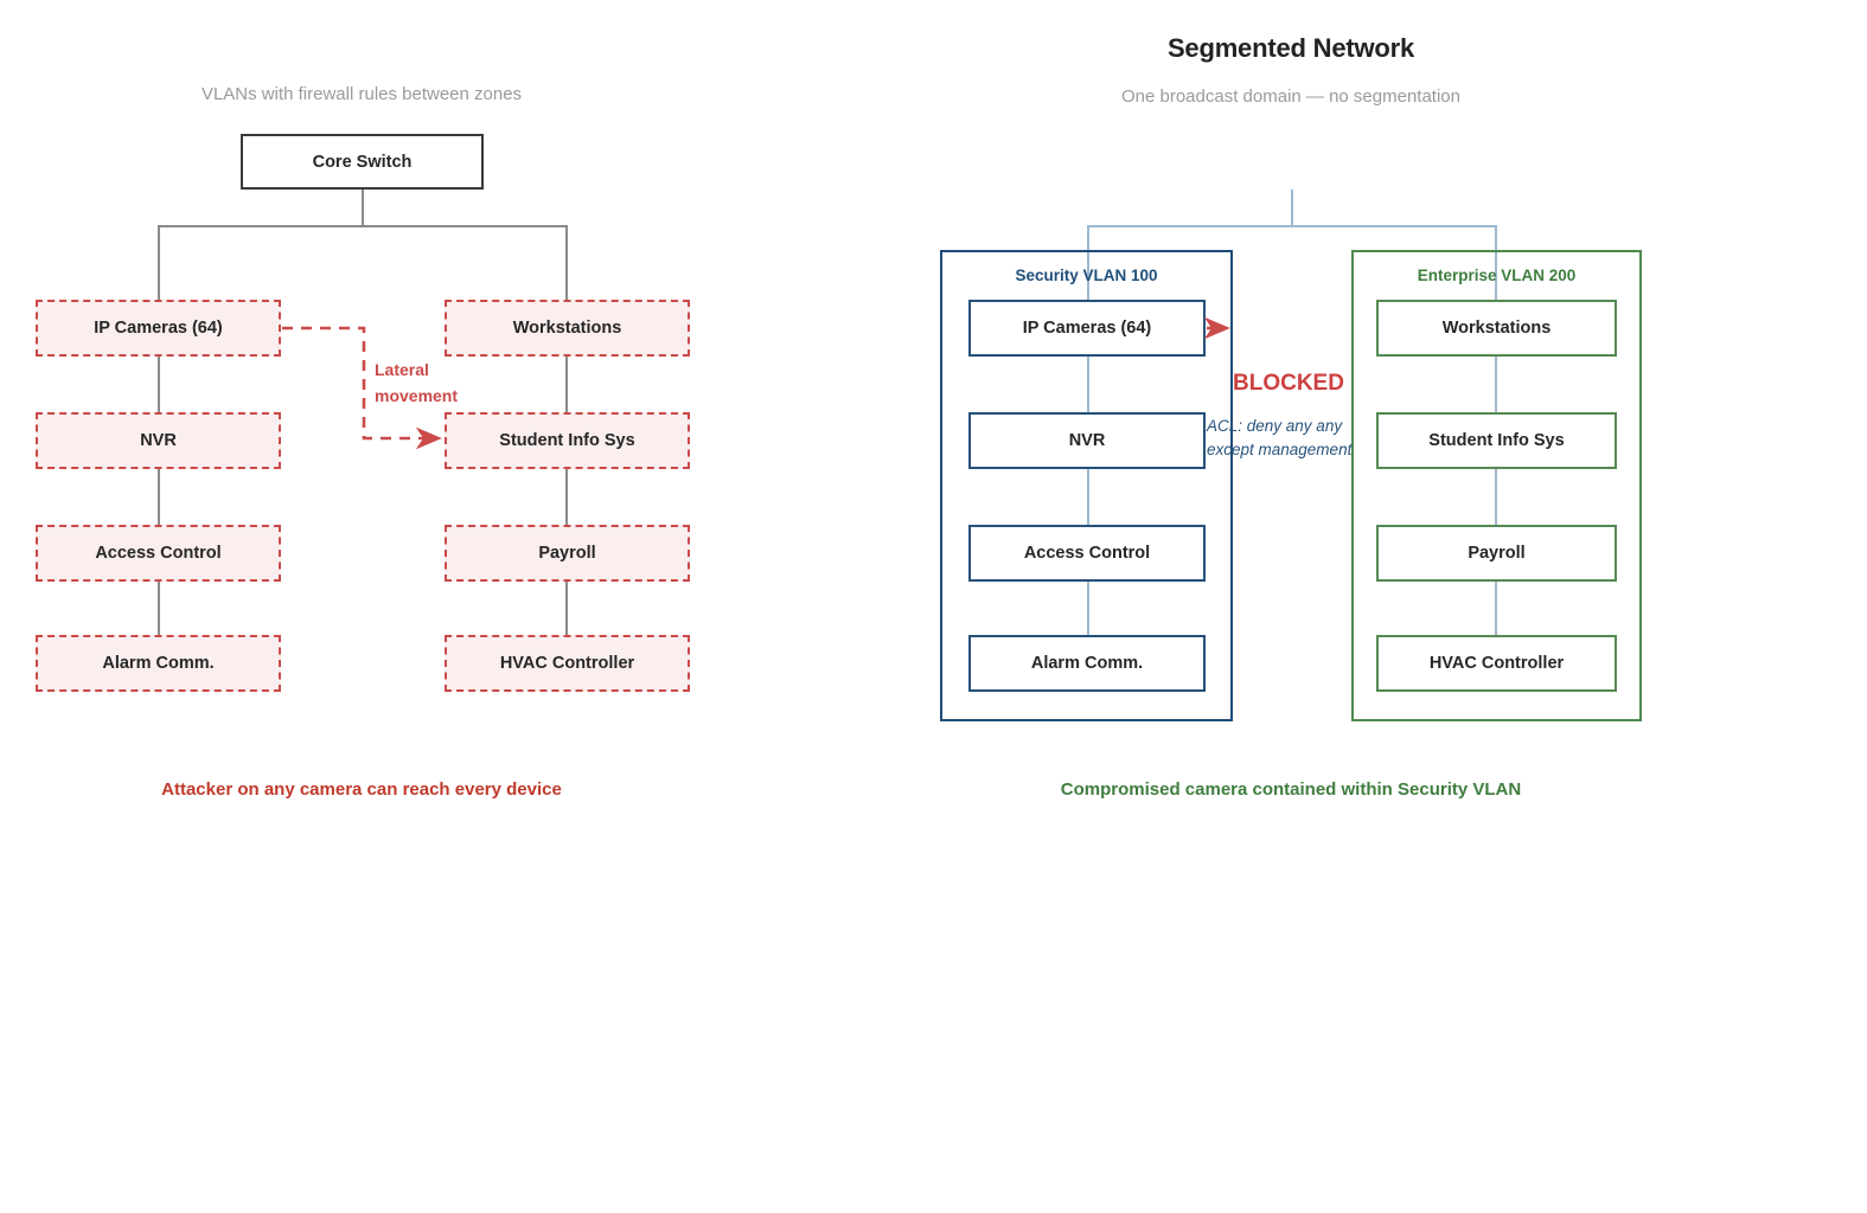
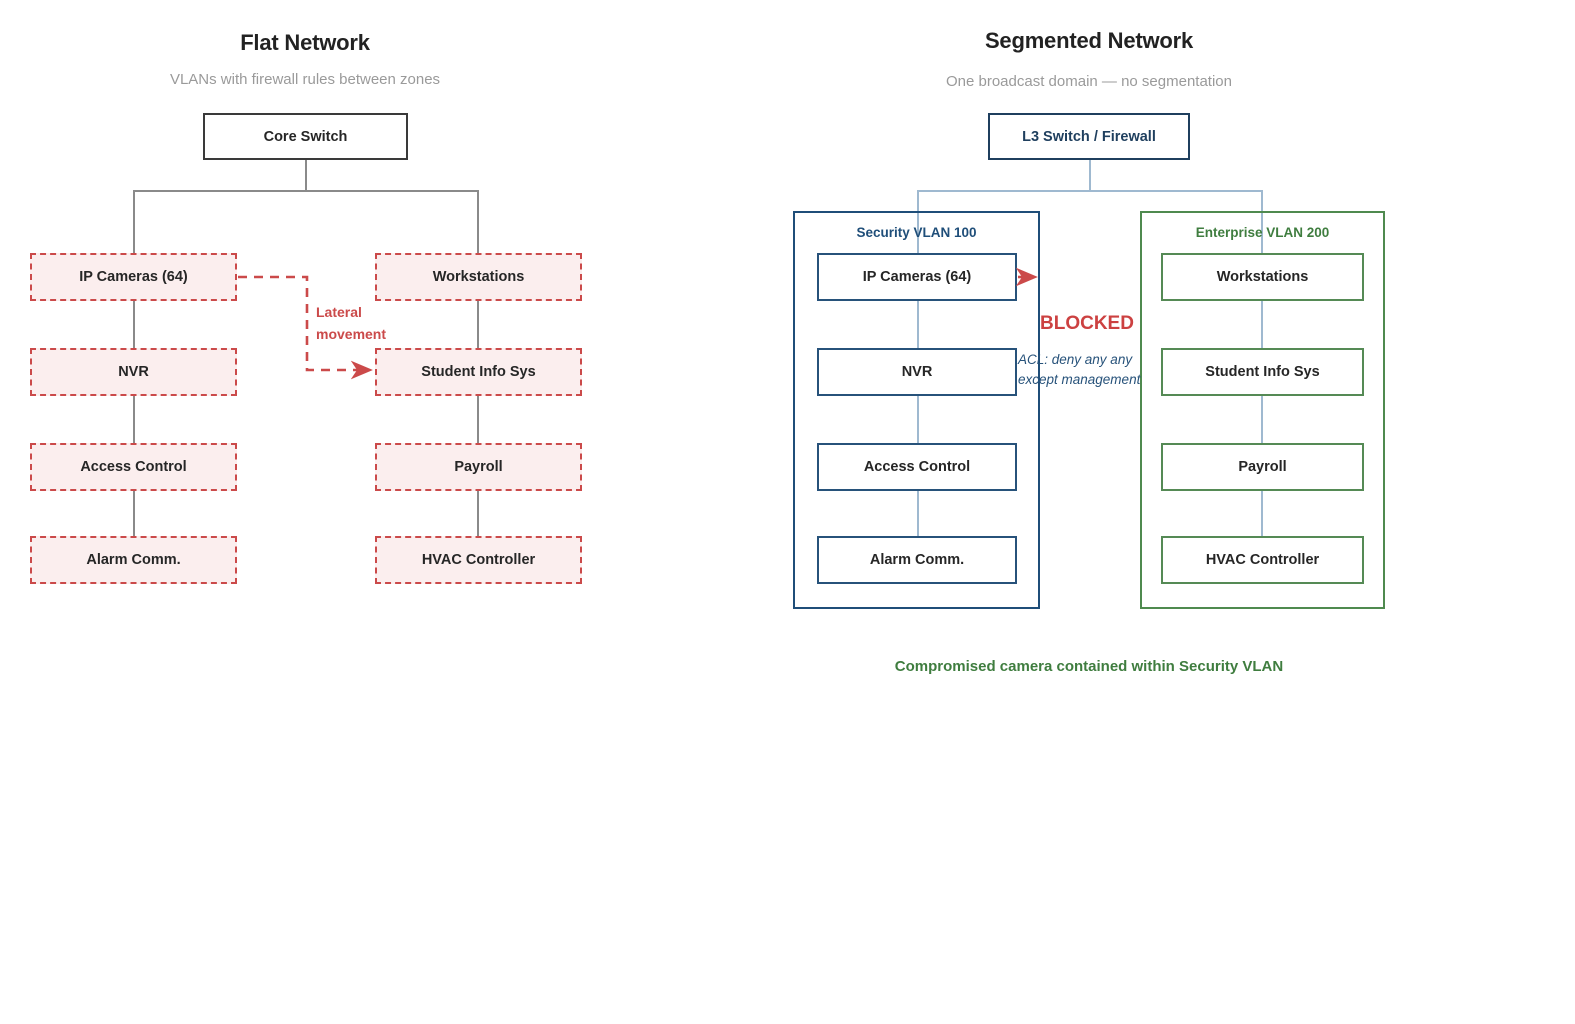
+ Flat Network
  VLANs with firewall rules between zones
  Core Switch
  IP Cameras (64)
  NVR
  Access Control
  Alarm Comm.
  Workstations
  Student Info Sys
  Payroll
  HVAC Controller
  Lateral
  movement
- Attacker on any camera can reach every device
  Segmented Network
  One broadcast domain — no segmentation
+ L3 Switch / Firewall
  Security VLAN 100
  Enterprise VLAN 200
  IP Cameras (64)
  NVR
  Access Control
  Alarm Comm.
  Workstations
  Student Info Sys
  Payroll
  HVAC Controller
  BLOCKED
  ACL: deny any any
  except management
  Compromised camera contained within Security VLAN
